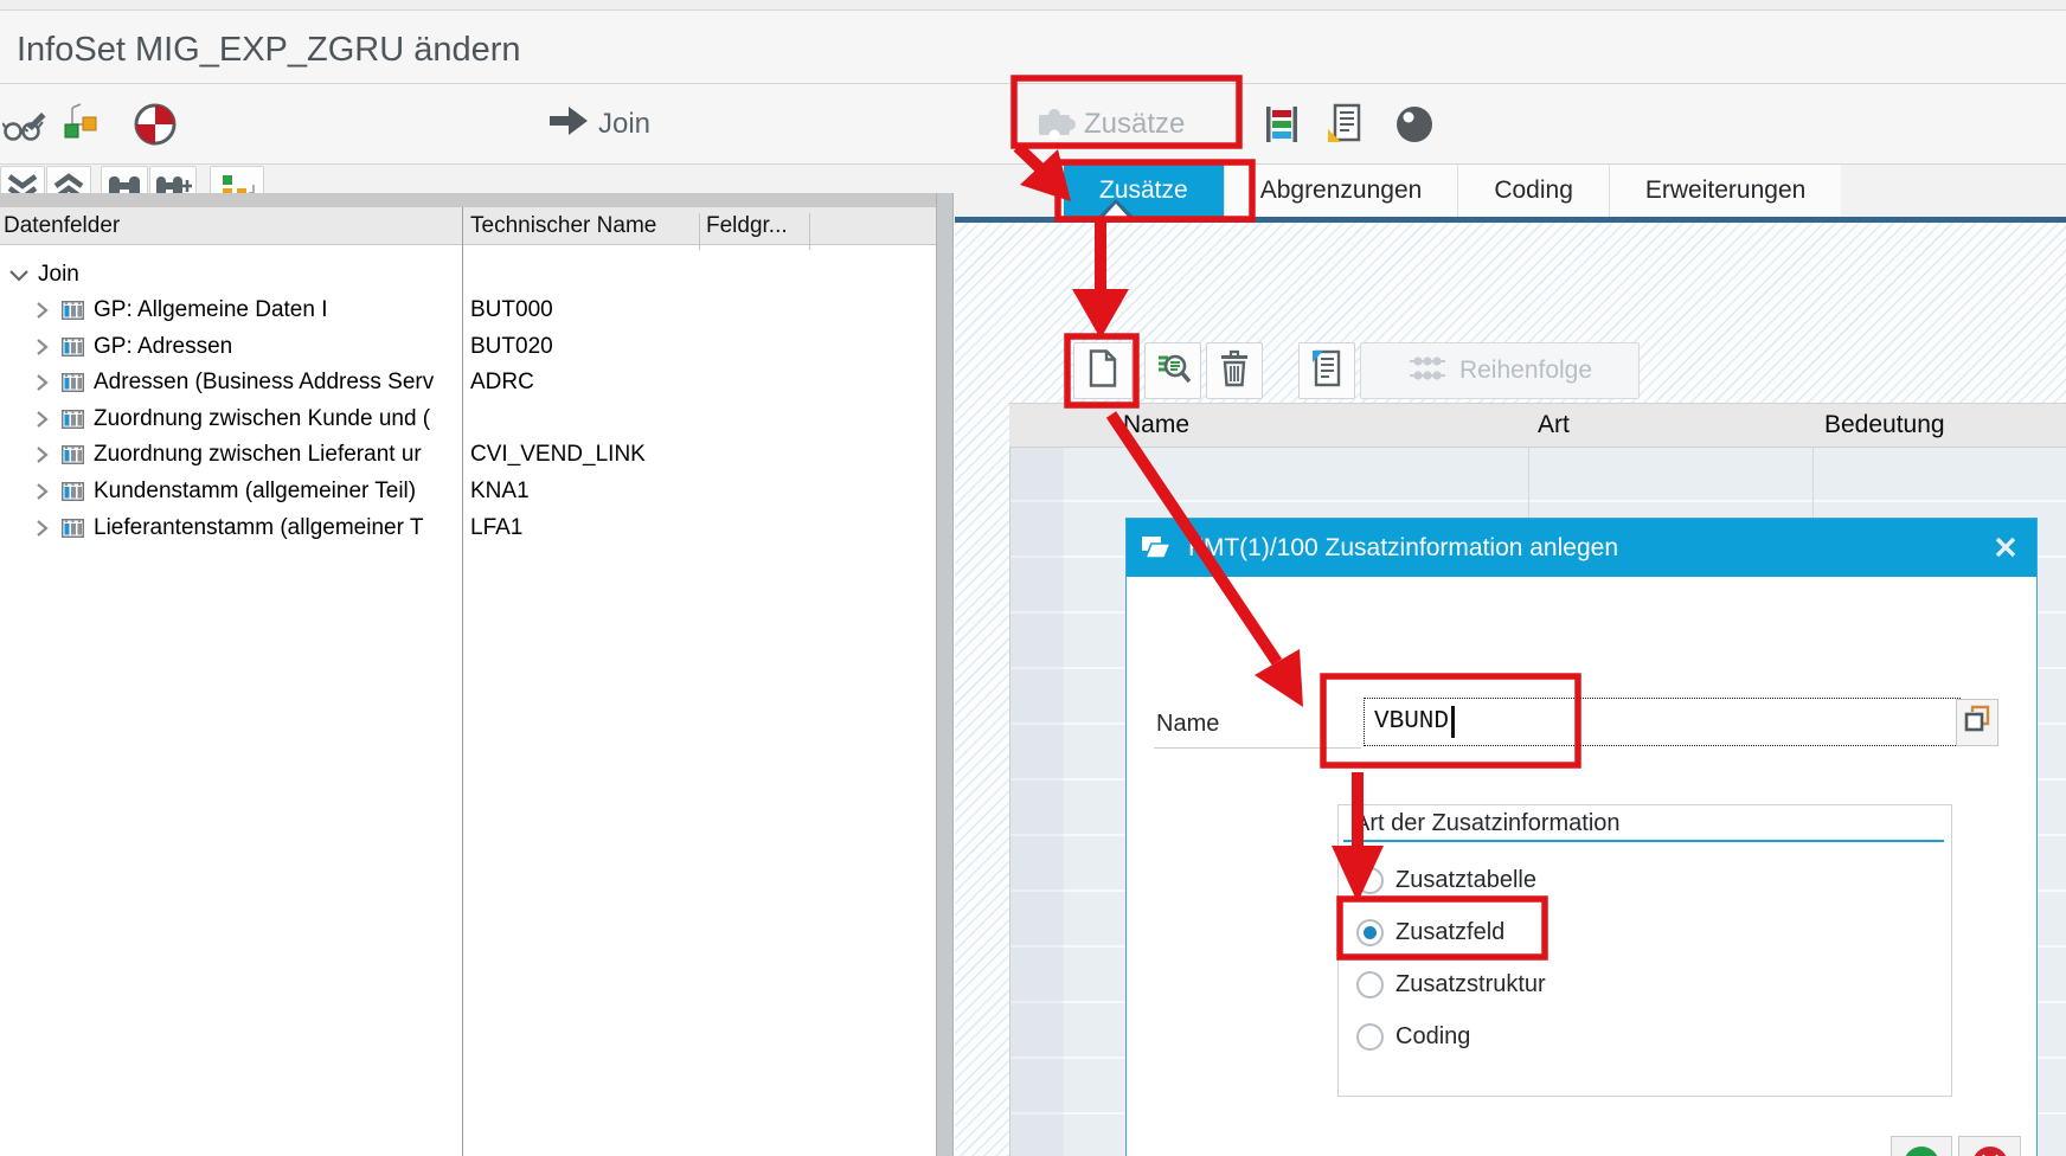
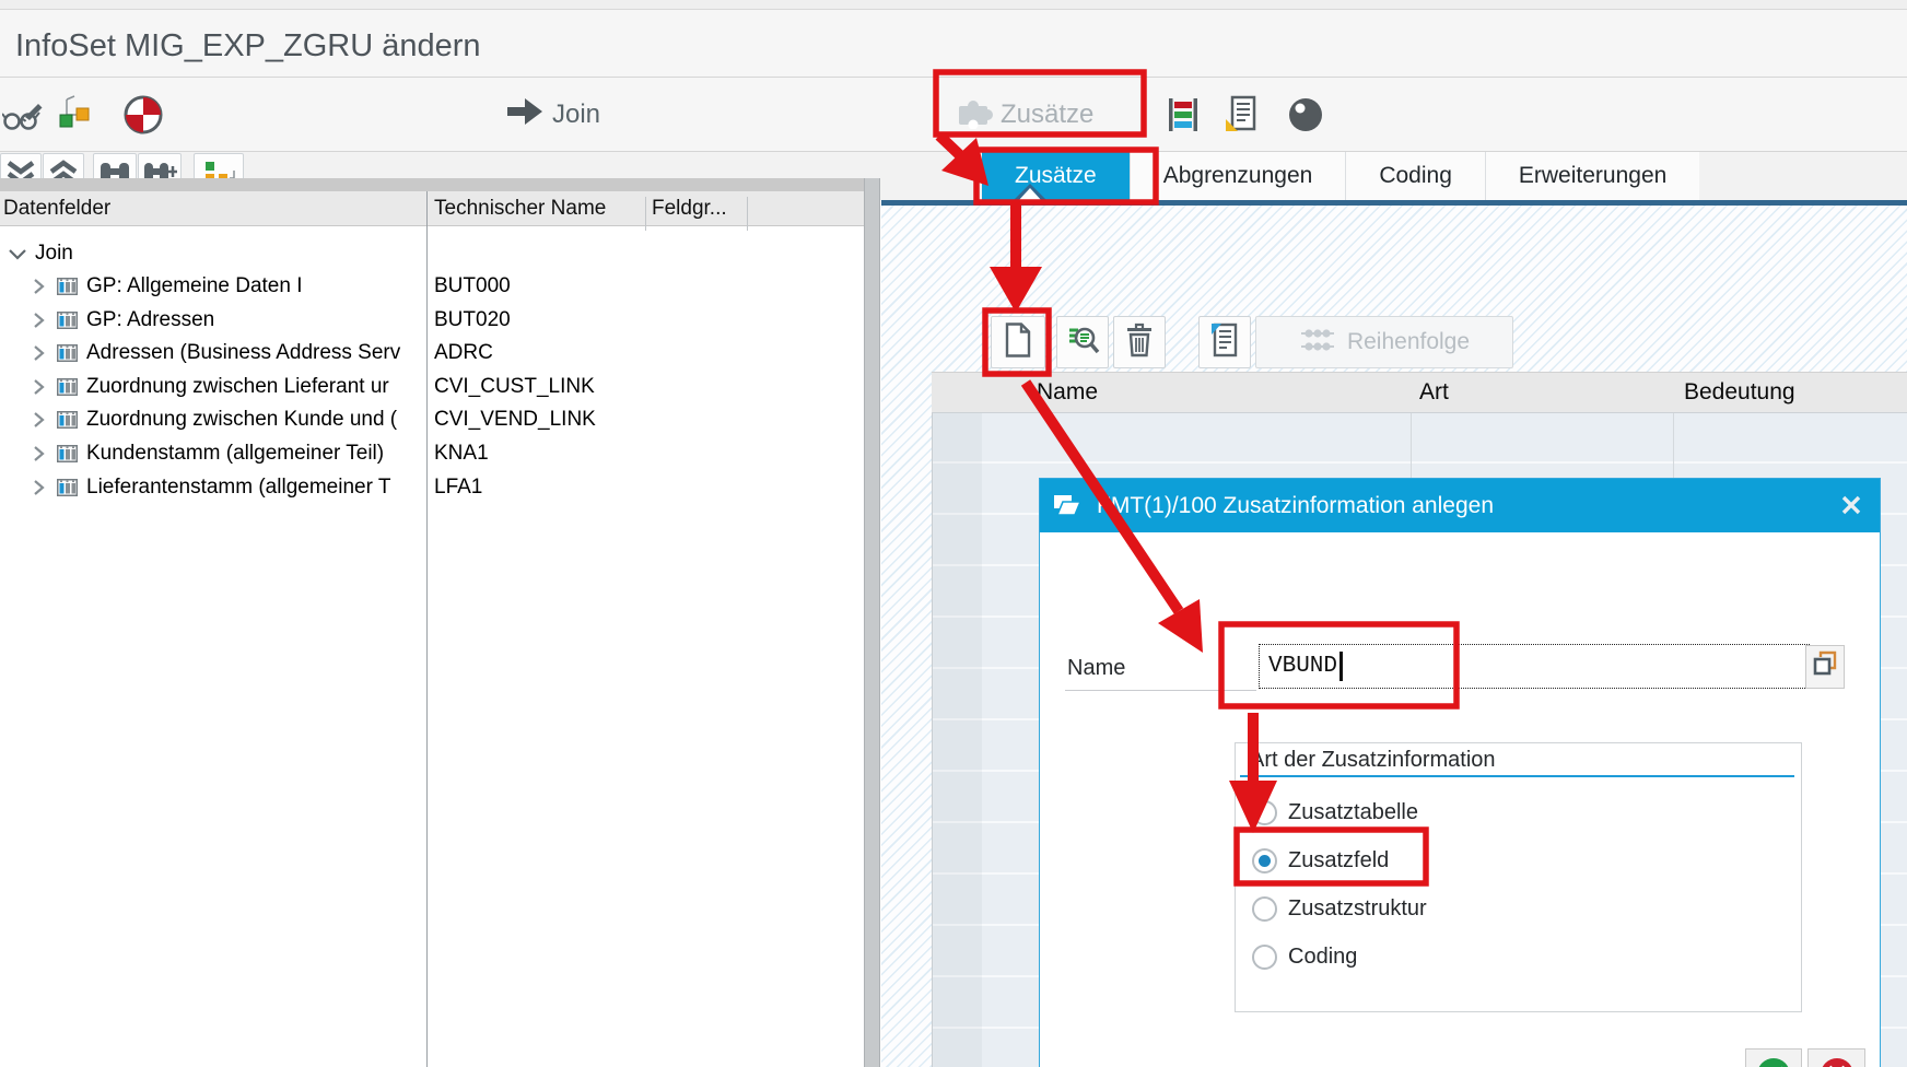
  InfoSet MIG_EXP_ZGRU ändern
  Join
  Zusätze
  Zusätze
  Abgrenzungen
  Coding
  Erweiterungen
  Datenfelder
  Technischer Name
  Feldgr...
  Join
  GP: Allgemeine Daten I
  BUT000
  GP: Adressen
  BUT020
  Adressen (Business Address Serv
  ADRC
- Zuordnung zwischen Kunde und (
+ Zuordnung zwischen Lieferant ur
+ CVI_CUST_LINK
- Zuordnung zwischen Lieferant ur
+ Zuordnung zwischen Kunde und (
  CVI_VEND_LINK
  Kundenstamm (allgemeiner Teil)
  KNA1
  Lieferantenstamm (allgemeiner T
  LFA1
  Reihenfolge
  Name
  Art
  Bedeutung
  MT(1)/100 Zusatzinformation anlegen
  Name
  VBUND
  rt der Zusatzinformation
  Zusatztabelle
  Zusatzfeld
  Zusatzstruktur
  Coding
